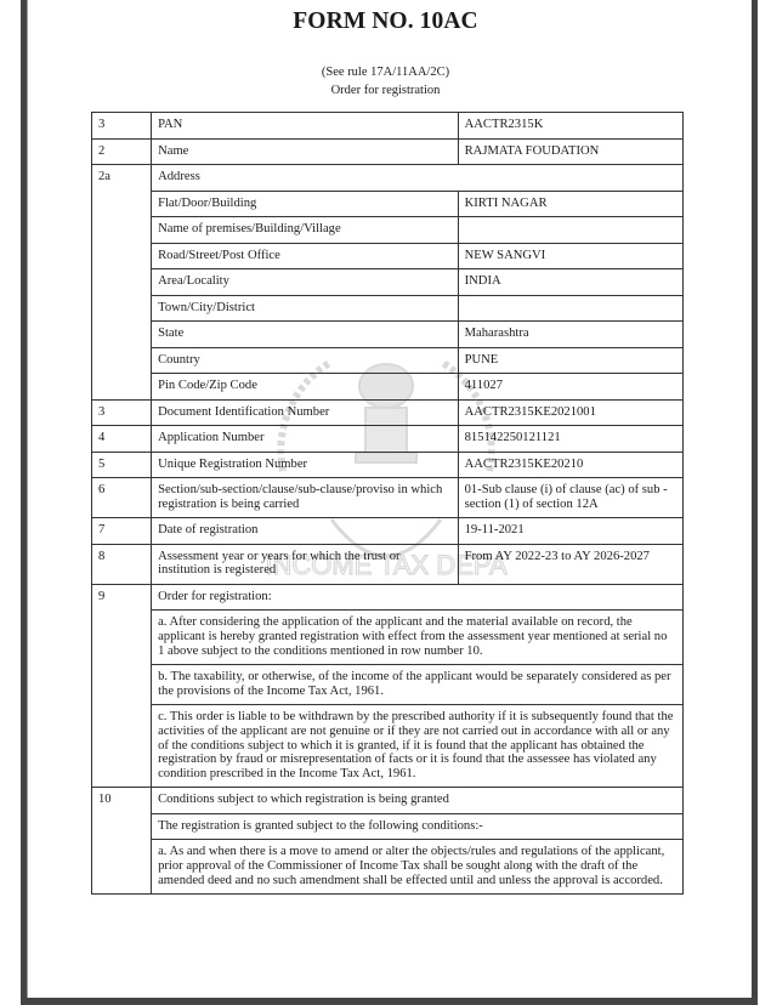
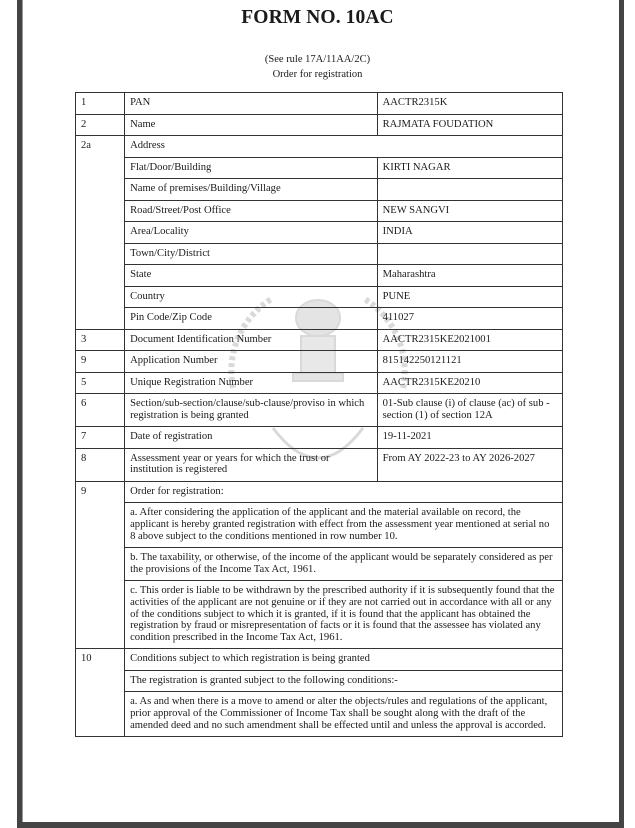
  FORM NO. 10AC
  (See rule 17A/11AA/2C)
  Order for registration
- INCOME TAX DEPA
- 3	PAN	AACTR2315K
+ 1	PAN	AACTR2315K
  2	Name	RAJMATA FOUDATION
  2a	Address
  Flat/Door/Building	KIRTI NAGAR
  Name of premises/Building/Village
  Road/Street/Post Office	NEW SANGVI
  Area/Locality	INDIA
  Town/City/District
  State	Maharashtra
  Country	PUNE
  Pin Code/Zip Code	411027
  3	Document Identification Number	AACTR2315KE2021001
- 4	Application Number	815142250121121
+ 9	Application Number	815142250121121
  5	Unique Registration Number	AACTR2315KE20210
- 6	Section/sub-section/clause/sub-clause/proviso in which registration is being carried	01-Sub clause (i) of clause (ac) of sub -section (1) of section 12A
+ 6	Section/sub-section/clause/sub-clause/proviso in which registration is being granted	01-Sub clause (i) of clause (ac) of sub -section (1) of section 12A
  7	Date of registration	19-11-2021
  8	Assessment year or years for which the trust or institution is registered	From AY 2022-23 to AY 2026-2027
  9	Order for registration:
- a. After considering the application of the applicant and the material available on record, the applicant is hereby granted registration with effect from the assessment year mentioned at serial no 1 above subject to the conditions mentioned in row number 10.
+ a. After considering the application of the applicant and the material available on record, the applicant is hereby granted registration with effect from the assessment year mentioned at serial no 8 above subject to the conditions mentioned in row number 10.
  b. The taxability, or otherwise, of the income of the applicant would be separately considered as per the provisions of the Income Tax Act, 1961.
  c. This order is liable to be withdrawn by the prescribed authority if it is subsequently found that the activities of the applicant are not genuine or if they are not carried out in accordance with all or any of the conditions subject to which it is granted, if it is found that the applicant has obtained the registration by fraud or misrepresentation of facts or it is found that the assessee has violated any condition prescribed in the Income Tax Act, 1961.
  10	Conditions subject to which registration is being granted
  The registration is granted subject to the following conditions:-
  a. As and when there is a move to amend or alter the objects/rules and regulations of the applicant, prior approval of the Commissioner of Income Tax shall be sought along with the draft of the amended deed and no such amendment shall be effected until and unless the approval is accorded.
